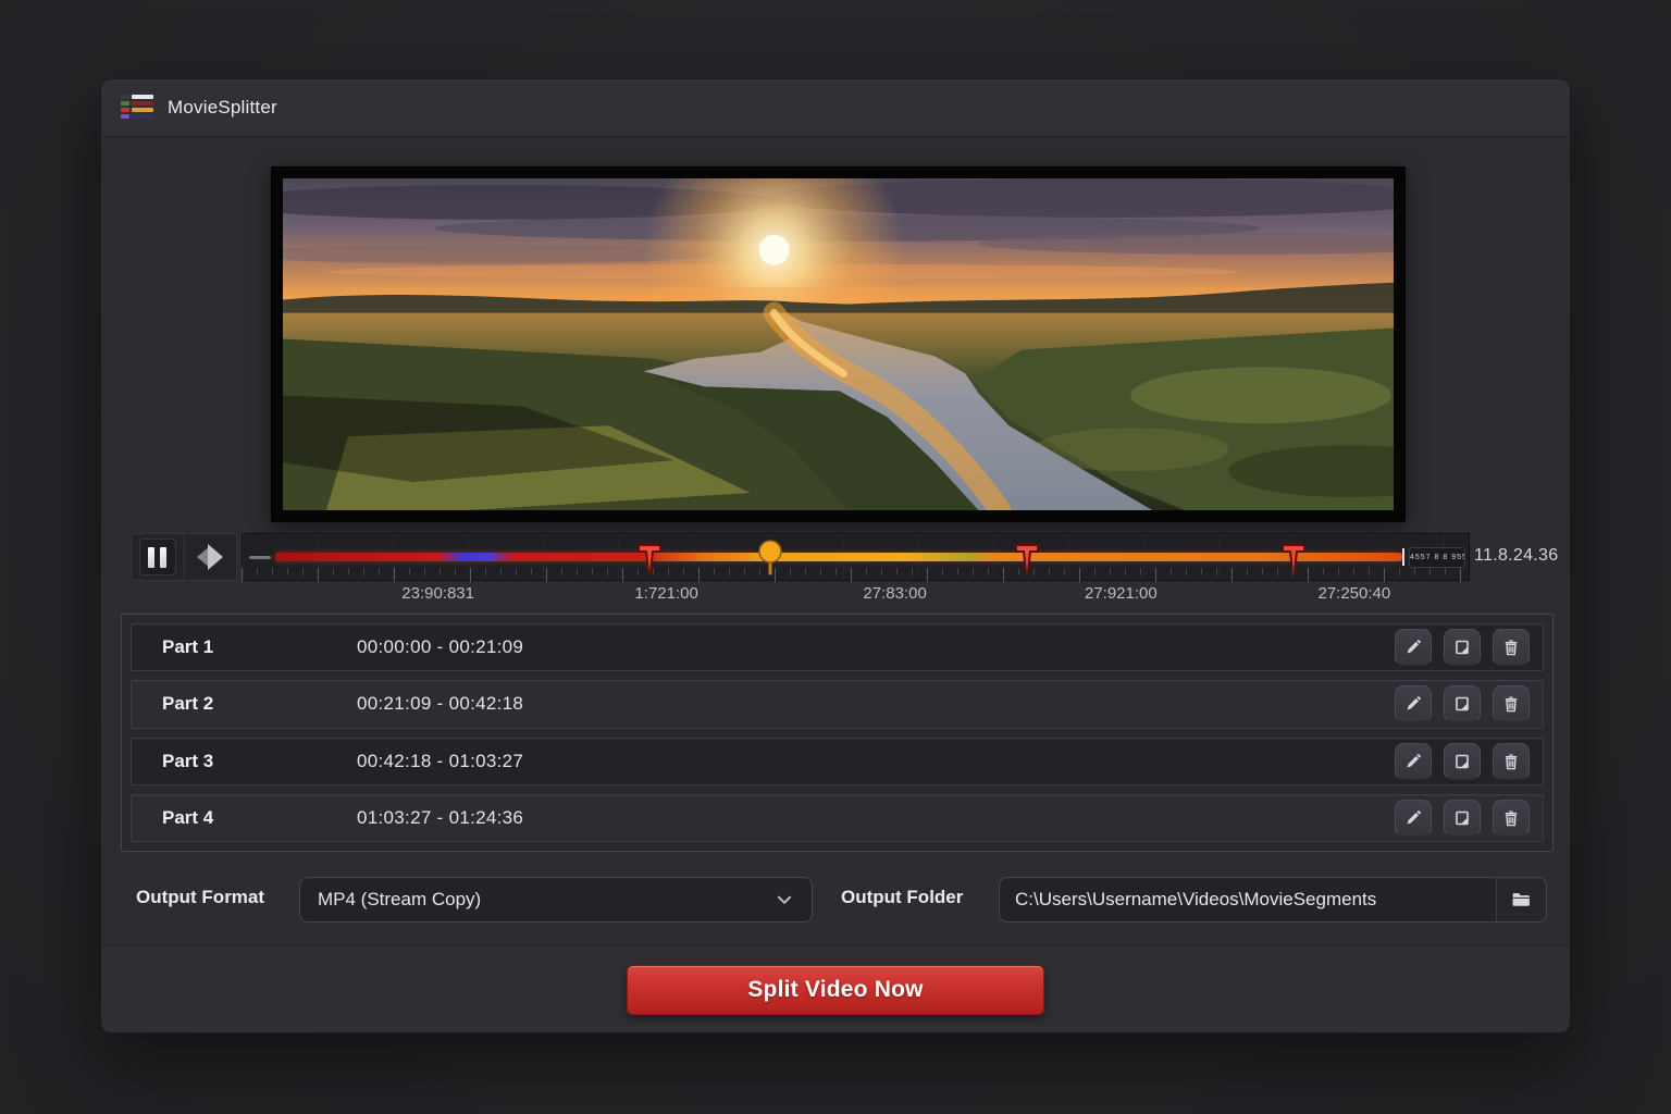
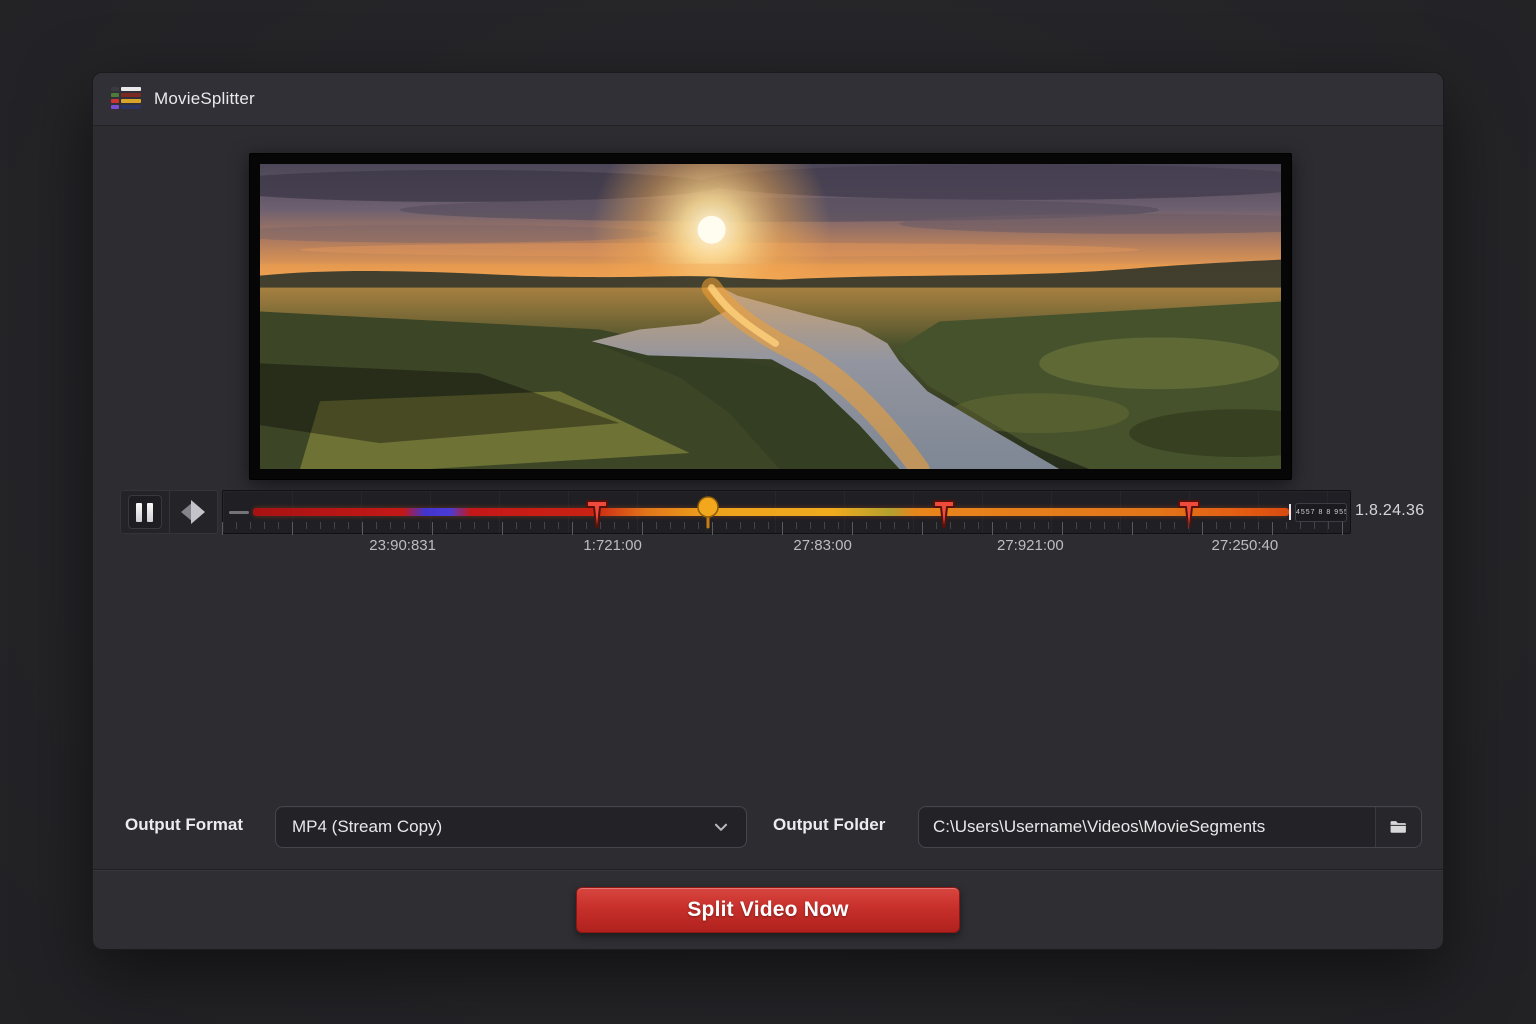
  MovieSplitter
- 11.8.24.36
+ 1.8.24.36
  23:90:831
  1:721:00
  27:83:00
  27:921:00
  27:250:40
- Part 1
- 00:00:00 - 00:21:09
- Part 2
- 00:21:09 - 00:42:18
- Part 3
- 00:42:18 - 01:03:27
- Part 4
- 01:03:27 - 01:24:36
  Output Format
  MP4 (Stream Copy)
  Output Folder
  C:\Users\Username\Videos\MovieSegments
  Split Video Now
